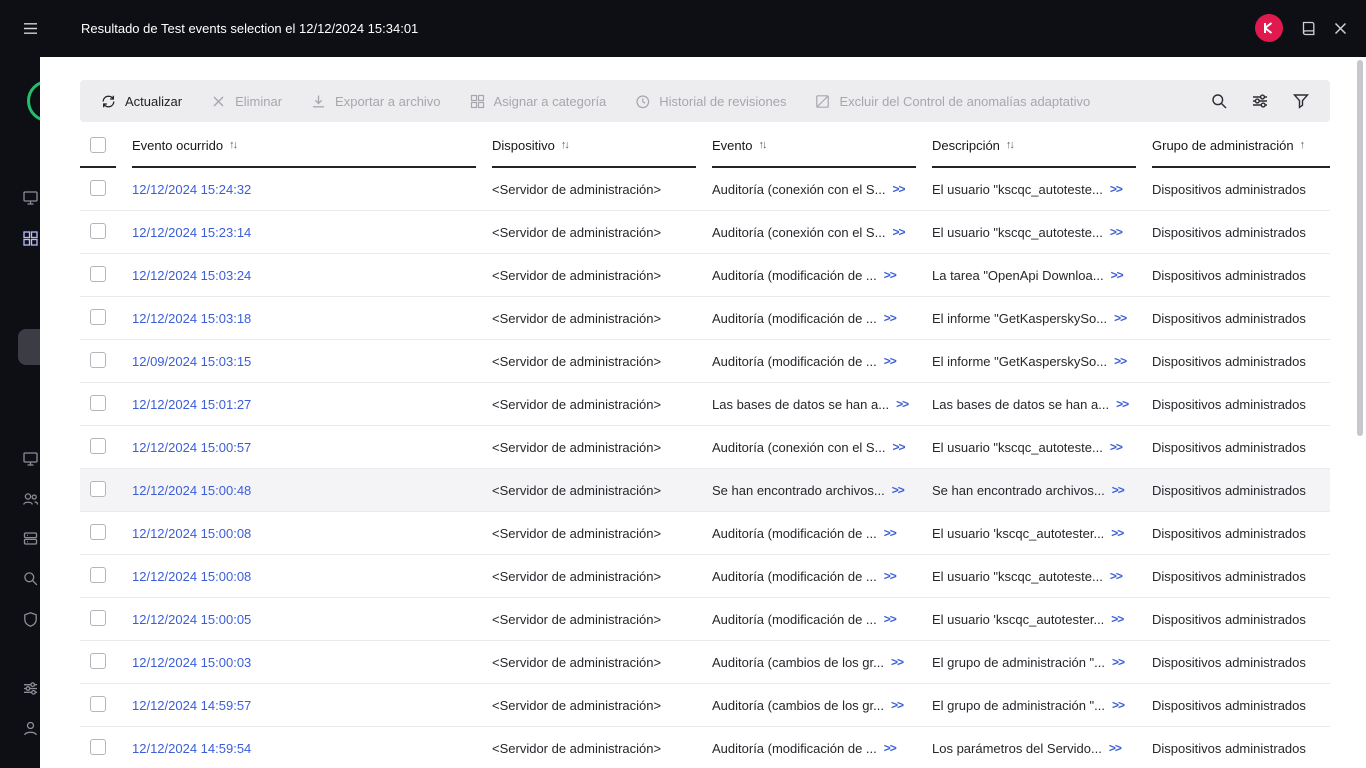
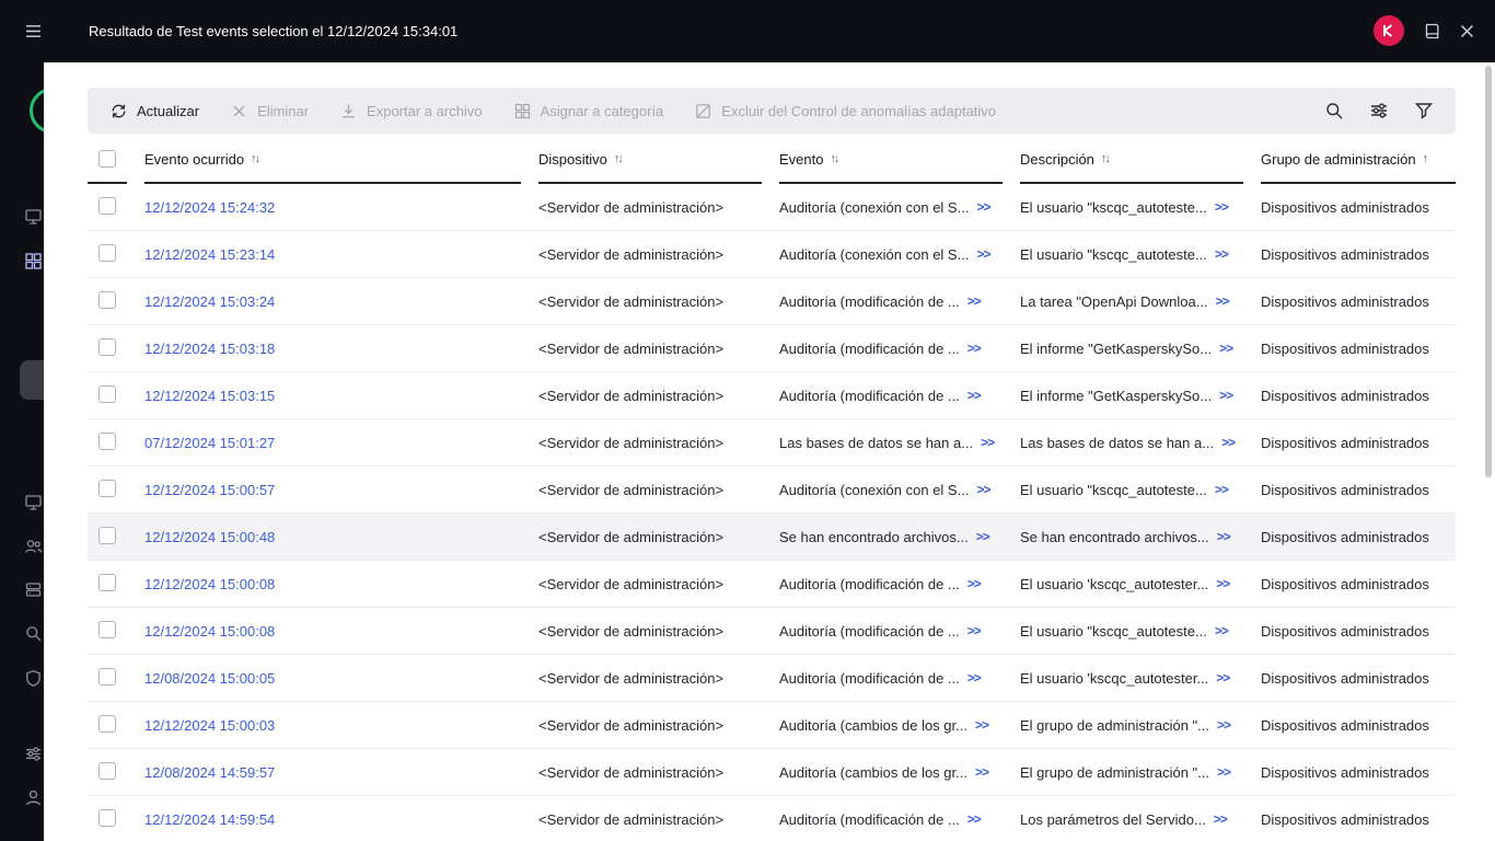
  Resultado de Test events selection el 12/12/2024 15:34:01
  Actualizar
  Eliminar
  Exportar a archivo
  Asignar a categoría
- Historial de revisiones
  Excluir del Control de anomalías adaptativo
  Evento ocurrido
  ↑↓
  Dispositivo
  ↑↓
  Evento
  ↑↓
  Descripción
  ↑↓
  Grupo de administración
  ↑
  12/12/2024 15:24:32
  <Servidor de administración>
  Auditoría (conexión con el S...
  >>
  El usuario "kscqc_autoteste...
  >>
  Dispositivos administrados
  12/12/2024 15:23:14
  <Servidor de administración>
  Auditoría (conexión con el S...
  >>
  El usuario "kscqc_autoteste...
  >>
  Dispositivos administrados
  12/12/2024 15:03:24
  <Servidor de administración>
  Auditoría (modificación de ...
  >>
  La tarea "OpenApi Downloa...
  >>
  Dispositivos administrados
  12/12/2024 15:03:18
  <Servidor de administración>
  Auditoría (modificación de ...
  >>
  El informe "GetKasperskySo...
  >>
  Dispositivos administrados
- 12/09/2024 15:03:15
+ 12/12/2024 15:03:15
  <Servidor de administración>
  Auditoría (modificación de ...
  >>
  El informe "GetKasperskySo...
  >>
  Dispositivos administrados
- 12/12/2024 15:01:27
+ 07/12/2024 15:01:27
  <Servidor de administración>
  Las bases de datos se han a...
  >>
  Las bases de datos se han a...
  >>
  Dispositivos administrados
  12/12/2024 15:00:57
  <Servidor de administración>
  Auditoría (conexión con el S...
  >>
  El usuario "kscqc_autoteste...
  >>
  Dispositivos administrados
  12/12/2024 15:00:48
  <Servidor de administración>
  Se han encontrado archivos...
  >>
  Se han encontrado archivos...
  >>
  Dispositivos administrados
  12/12/2024 15:00:08
  <Servidor de administración>
  Auditoría (modificación de ...
  >>
  El usuario 'kscqc_autotester...
  >>
  Dispositivos administrados
  12/12/2024 15:00:08
  <Servidor de administración>
  Auditoría (modificación de ...
  >>
  El usuario "kscqc_autoteste...
  >>
  Dispositivos administrados
- 12/12/2024 15:00:05
+ 12/08/2024 15:00:05
  <Servidor de administración>
  Auditoría (modificación de ...
  >>
  El usuario 'kscqc_autotester...
  >>
  Dispositivos administrados
  12/12/2024 15:00:03
  <Servidor de administración>
  Auditoría (cambios de los gr...
  >>
  El grupo de administración "...
  >>
  Dispositivos administrados
- 12/12/2024 14:59:57
+ 12/08/2024 14:59:57
  <Servidor de administración>
  Auditoría (cambios de los gr...
  >>
  El grupo de administración "...
  >>
  Dispositivos administrados
  12/12/2024 14:59:54
  <Servidor de administración>
  Auditoría (modificación de ...
  >>
  Los parámetros del Servido...
  >>
  Dispositivos administrados
